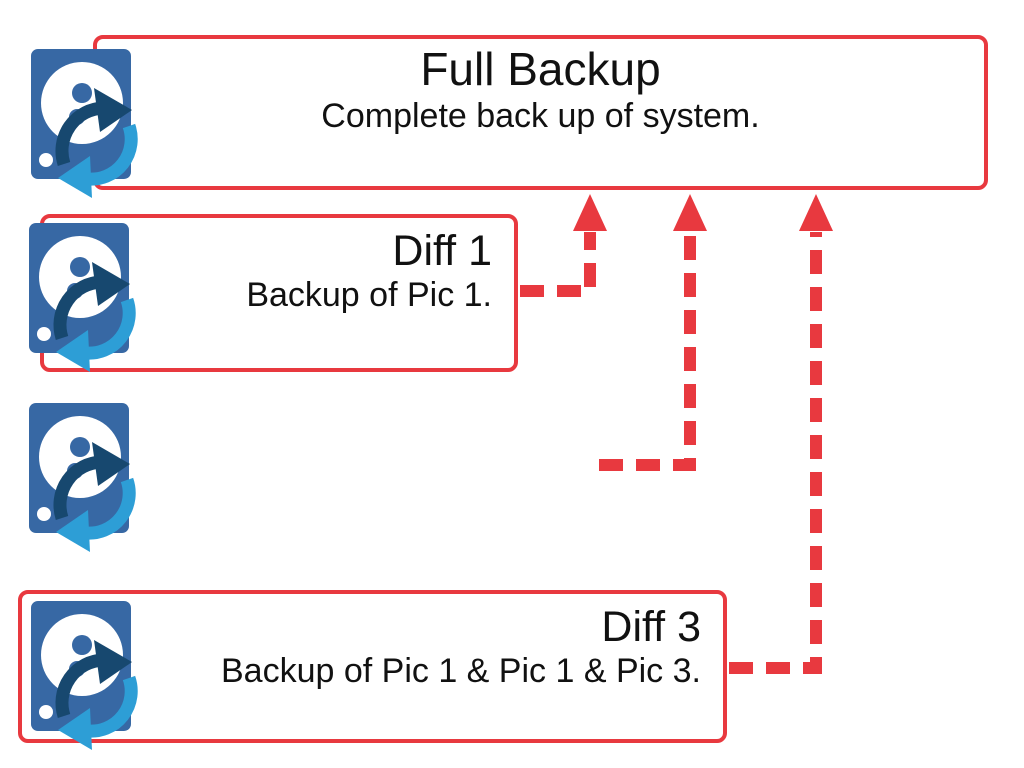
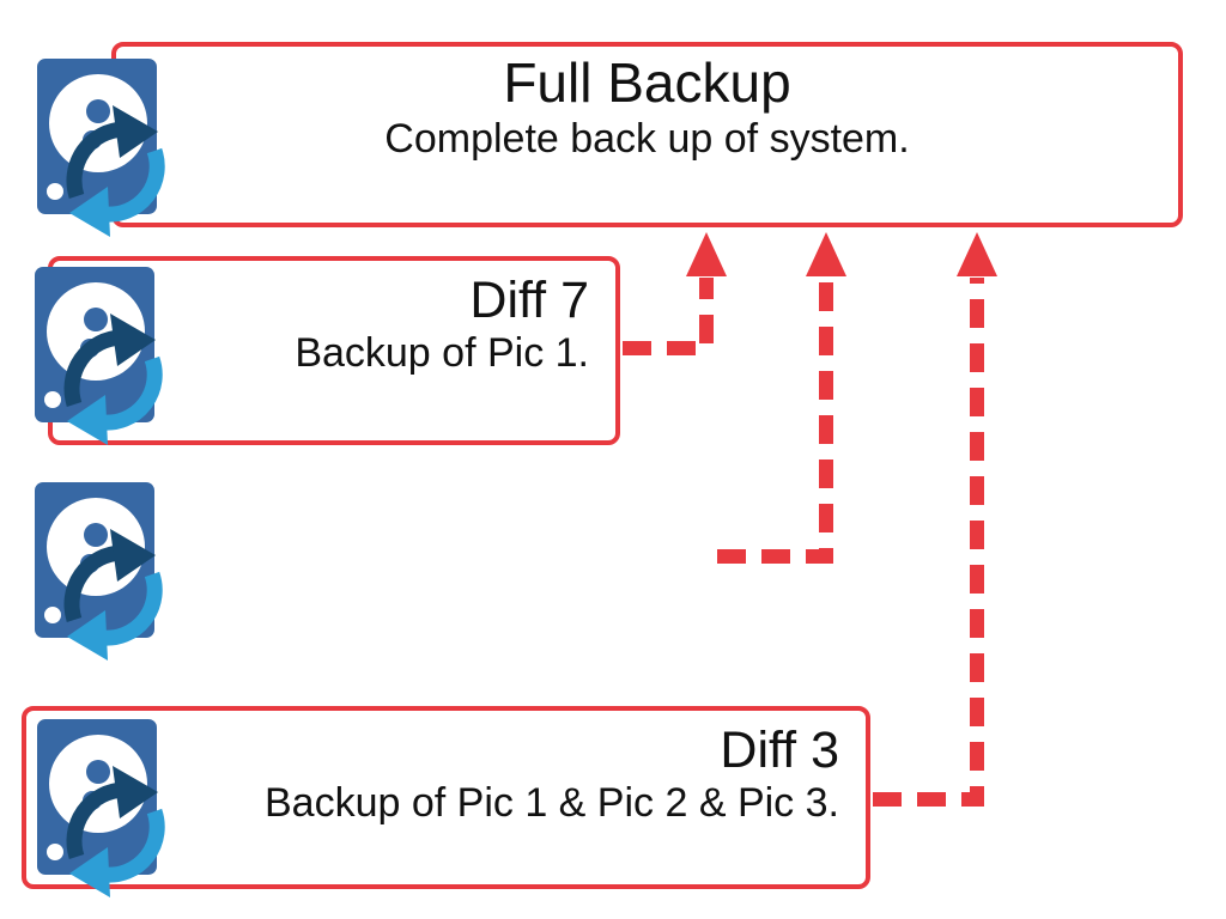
  Full Backup
  Complete back up of system.
- Diff 1
+ Diff 7
  Backup of Pic 1.
  Diff 3
- Backup of Pic 1 & Pic 1 & Pic 3.
+ Backup of Pic 1 & Pic 2 & Pic 3.
